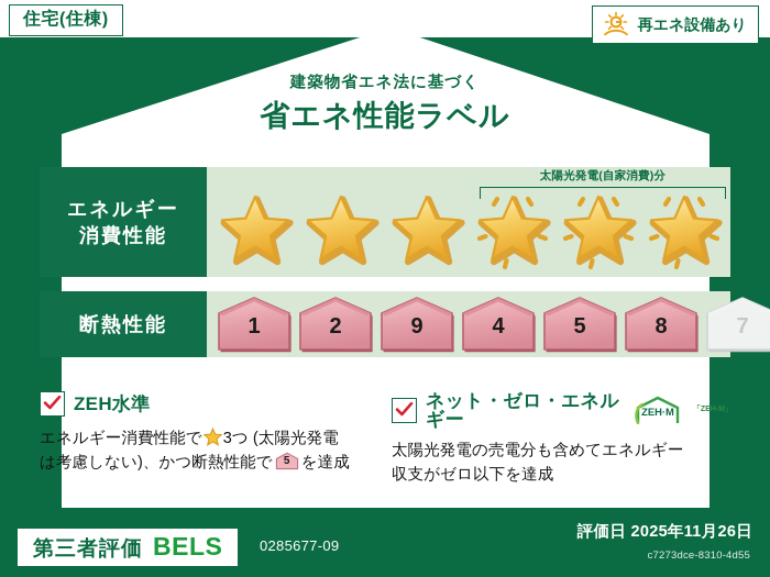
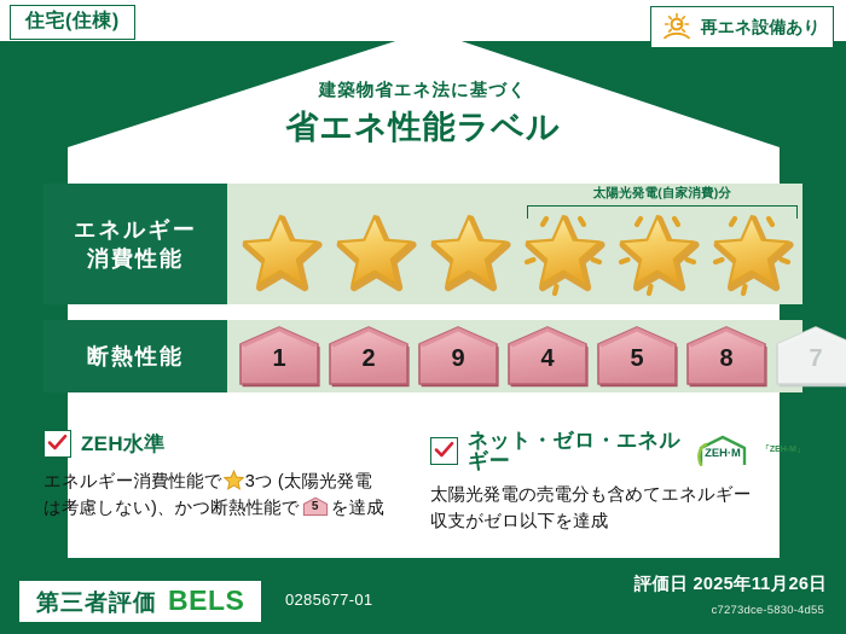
  住宅(住棟)
  再エネ設備あり
  建築物省エネ法に基づく
  省エネ性能ラベル
  エネルギー
  消費性能
  太陽光発電(自家消費)分
  断熱性能
  1
  2
  9
  4
  5
  8
  7
  ZEH水準
  エネルギー消費性能で 3つ (太陽光発電
  は考慮しない)、かつ断熱性能で
  5
  を達成
  ネット・ゼロ・エネルギー
  ZEH·M
  太陽光発電の売電分も含めてエネルギー
  収支がゼロ以下を達成
  第三者評価
  BELS
- 0285677-09
+ 0285677-01
  評価日 2025年11月26日
- c7273dce-8310-4d55
+ c7273dce-5830-4d55
